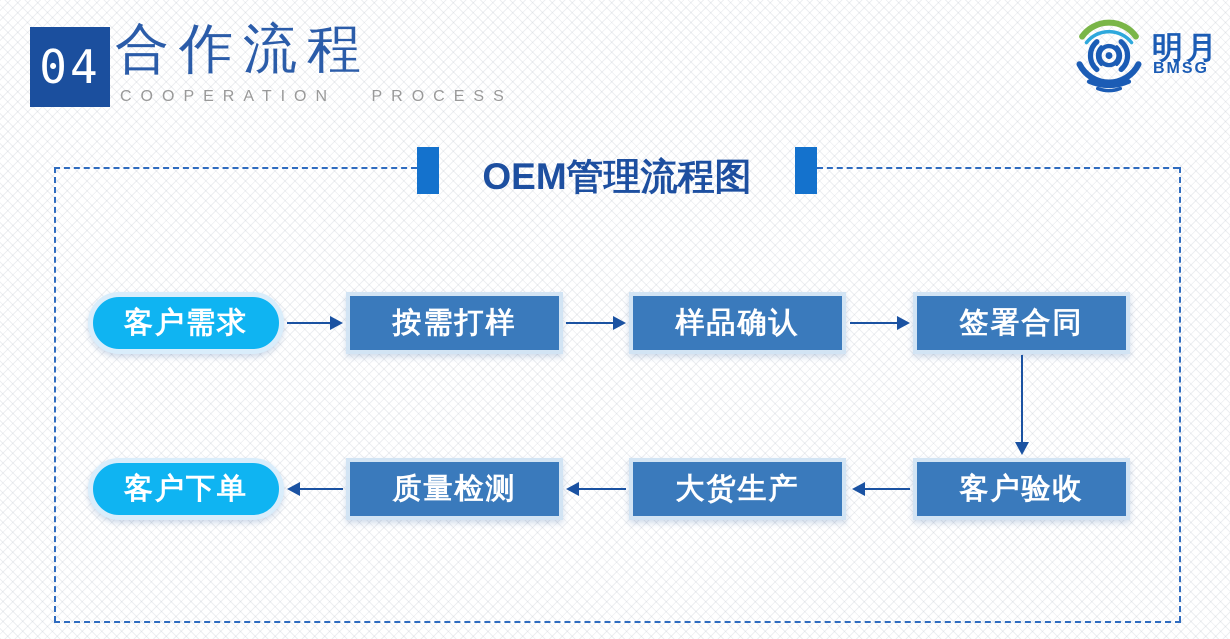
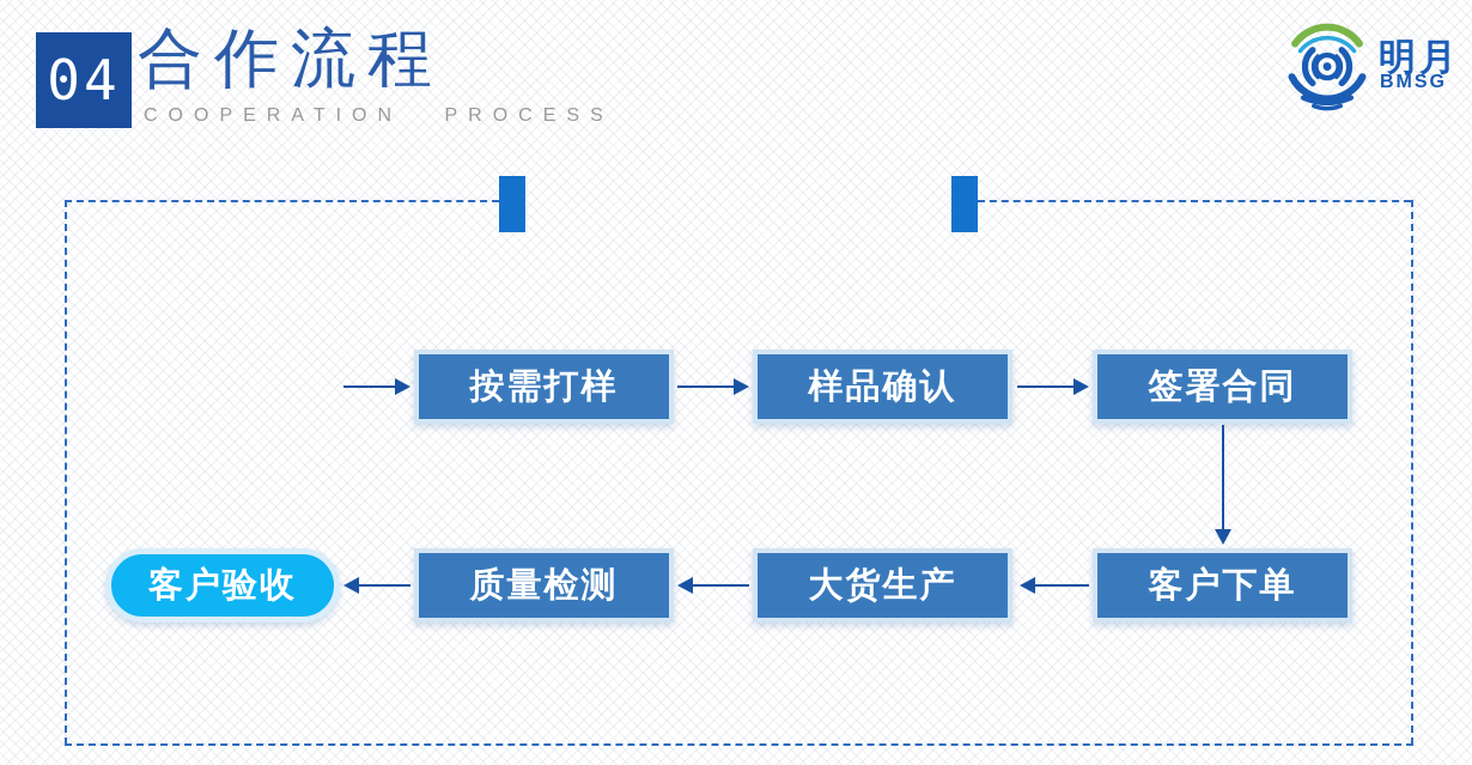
  04
  合作流程
  COOPERATION PROCESS
  明月
  BMSG
- OEM管理流程图
- 客户需求
  按需打样
  样品确认
  签署合同
- 客户下单
+ 客户验收
  质量检测
  大货生产
- 客户验收
+ 客户下单
